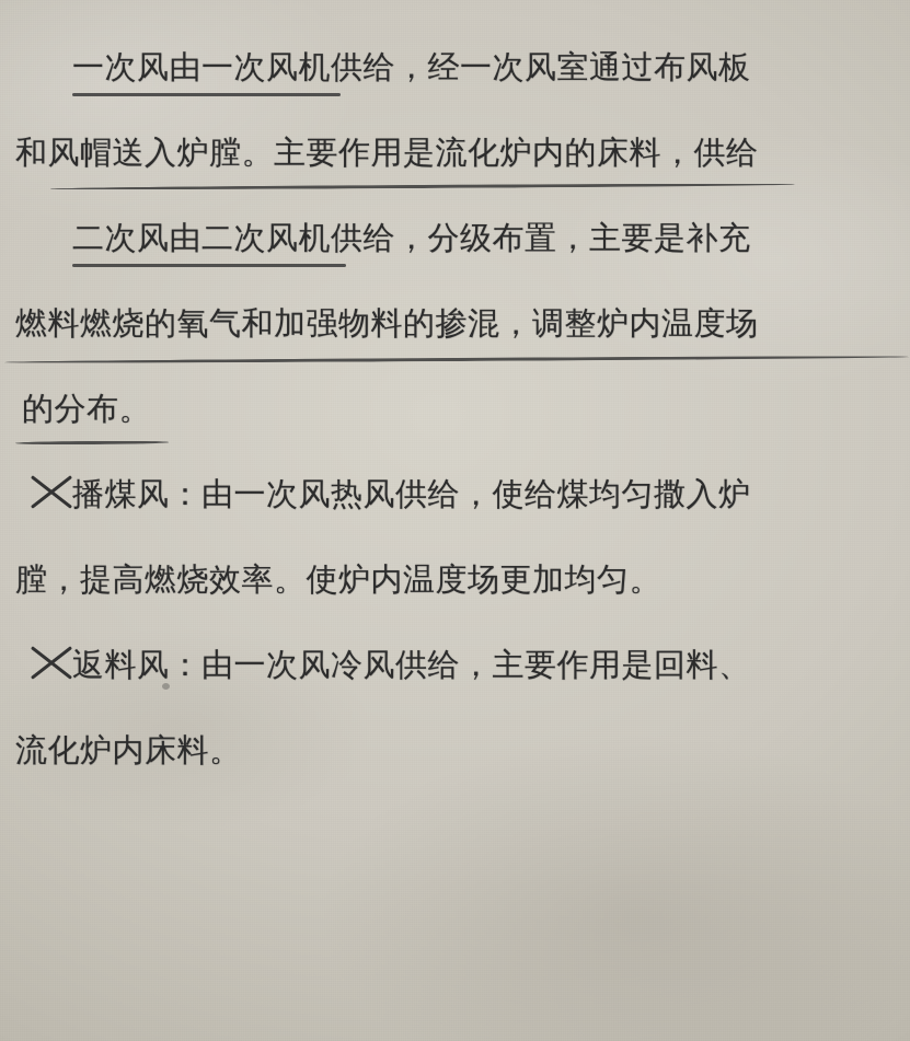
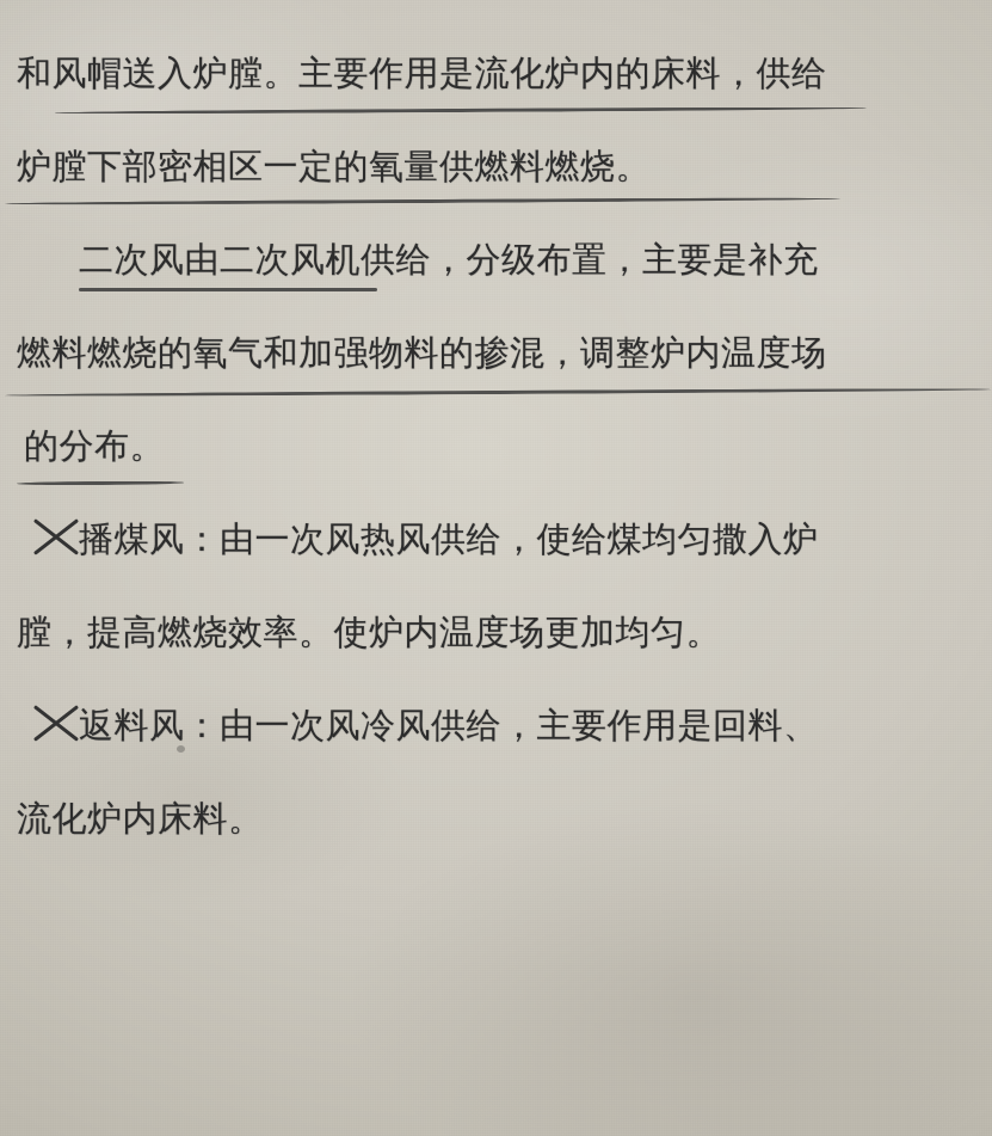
- 一次风由一次风机供给，经一次风室通过布风板
  和风帽送入炉膛。主要作用是流化炉内的床料，供给
+ 炉膛下部密相区一定的氧量供燃料燃烧。
  二次风由二次风机供给，分级布置，主要是补充
  燃料燃烧的氧气和加强物料的掺混，调整炉内温度场
  的分布。
  播煤风：由一次风热风供给，使给煤均匀撒入炉
  膛，提高燃烧效率。使炉内温度场更加均匀。
  返料风：由一次风冷风供给，主要作用是回料、
  流化炉内床料。
